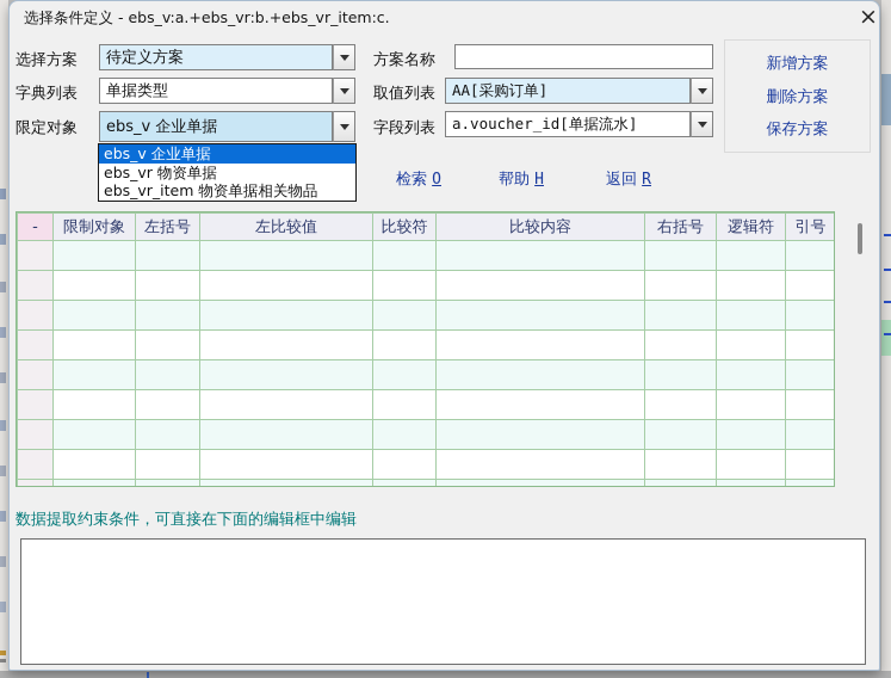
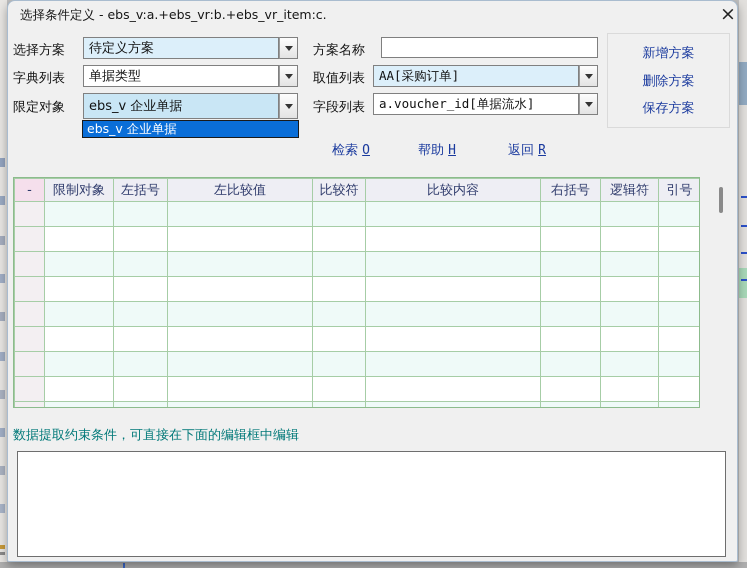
  选择条件定义 - ebs_v:a.+ebs_vr:b.+ebs_vr_item:c.
  ×
  选择方案
  待定义方案
  字典列表
  单据类型
  限定对象
  ebs_v 企业单据
  方案名称
  取值列表
  AA[采购订单]
  字段列表
  a.voucher_id[单据流水]
  新增方案
  删除方案
  保存方案
  ebs_v 企业单据
- ebs_vr 物资单据
- ebs_vr_item 物资单据相关物品
  检索 O
  帮助 H
  返回 R
  -	限制对象	左括号	左比较值	比较符	比较内容	右括号	逻辑符	引号
  数据提取约束条件，可直接在下面的编辑框中编辑
